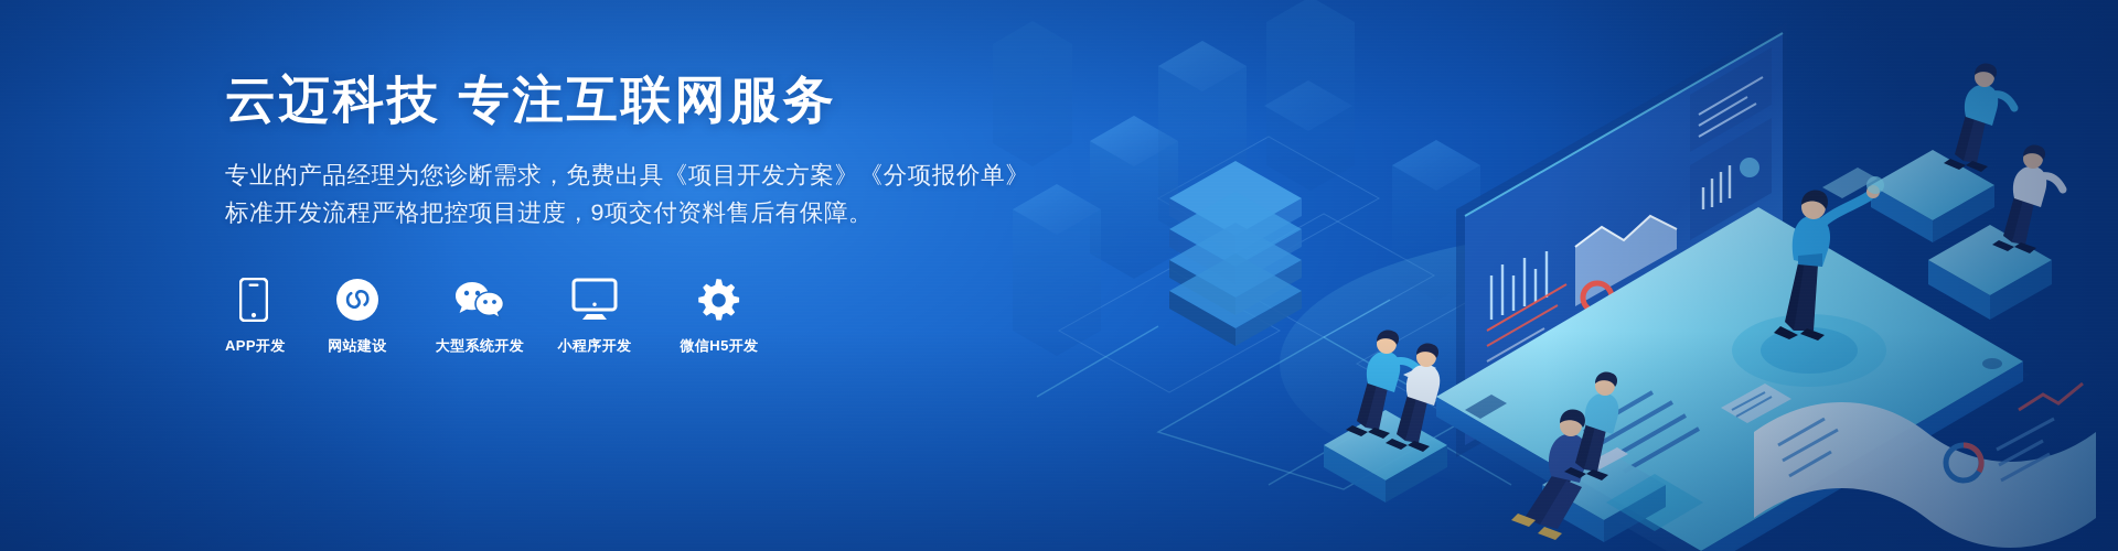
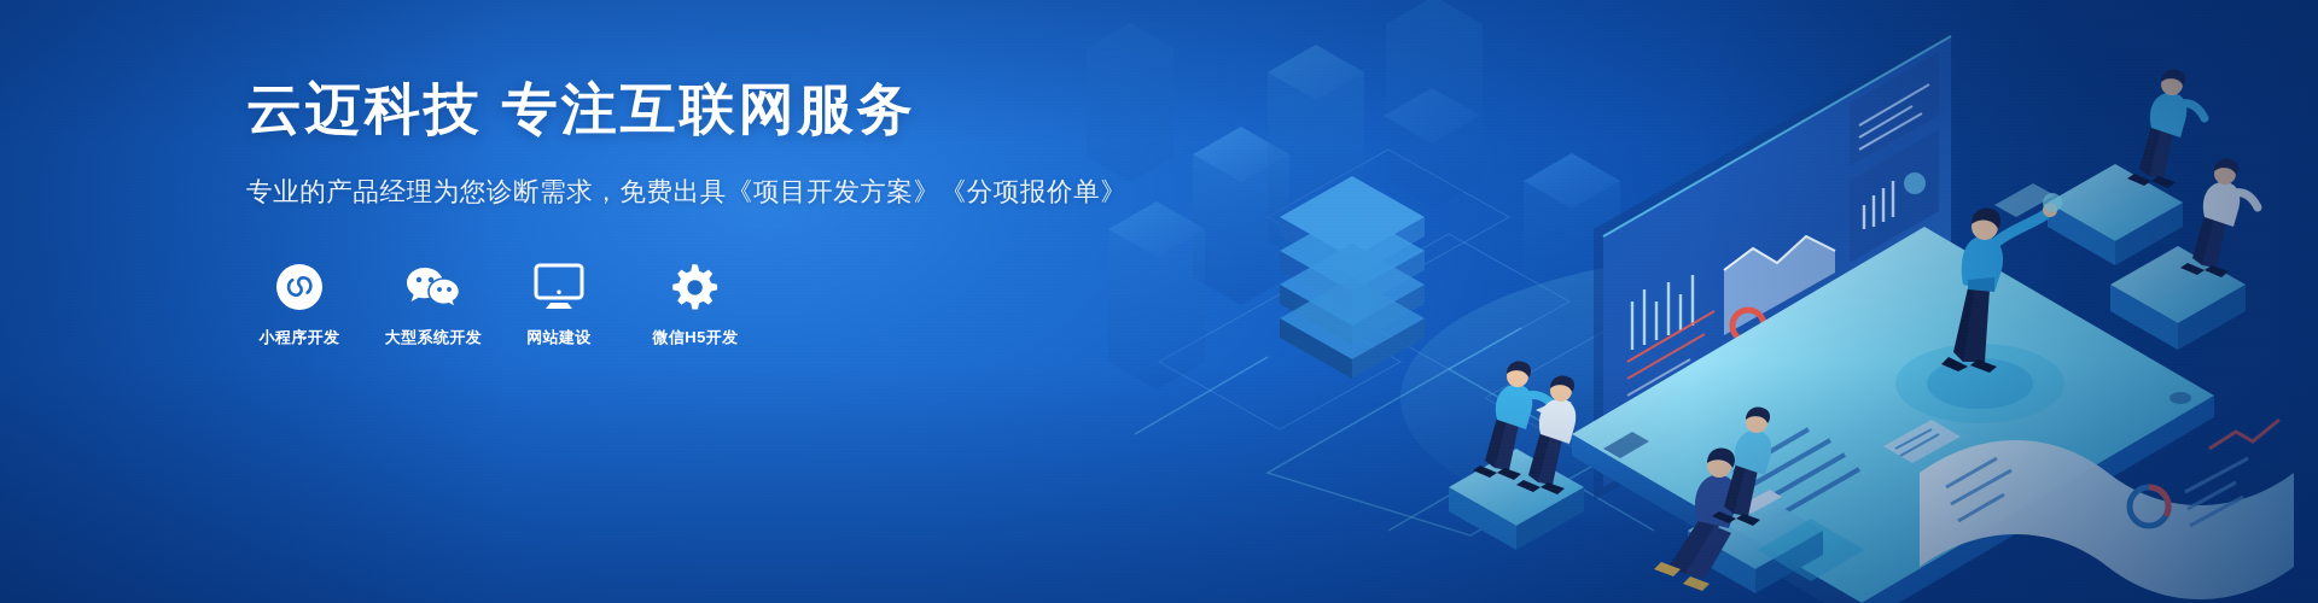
  云迈科技 专注互联网服务
  专业的产品经理为您诊断需求，免费出具《项目开发方案》《分项报价单》
- 标准开发流程严格把控项目进度，9项交付资料售后有保障。
- APP开发
- 网站建设
+ 小程序开发
  大型系统开发
- 小程序开发
+ 网站建设
  微信H5开发
